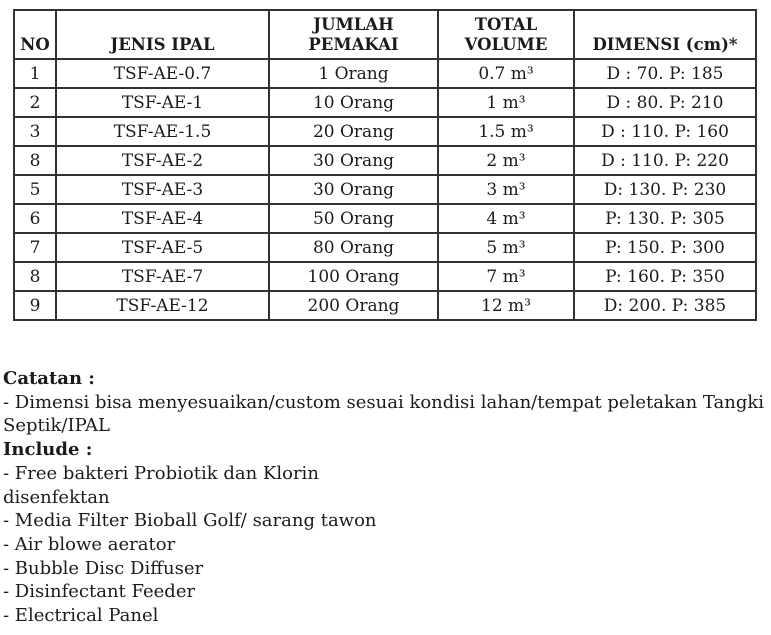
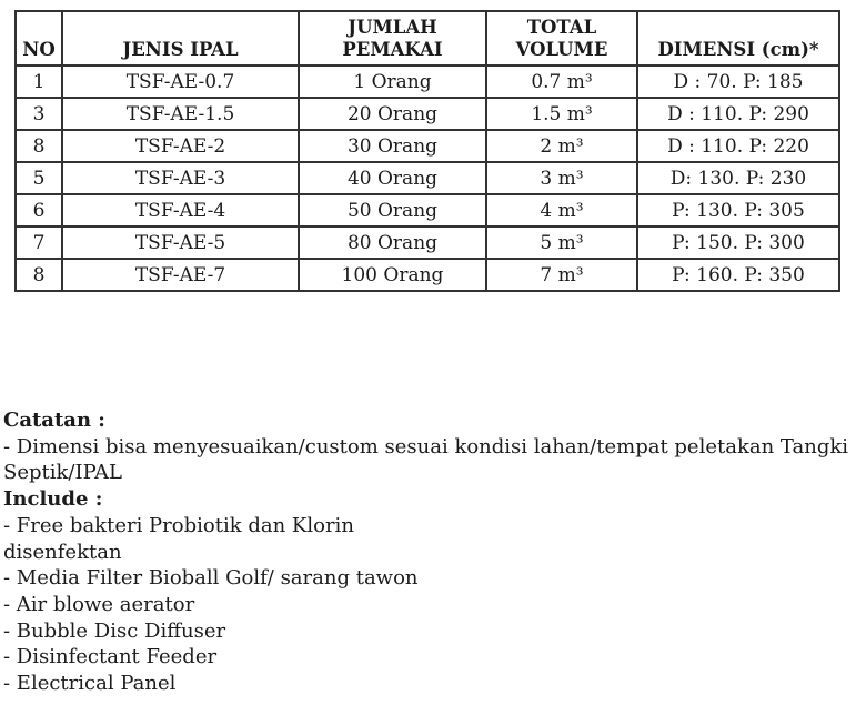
  NO	JENIS IPAL	JUMLAH PEMAKAI	TOTAL VOLUME	DIMENSI (cm)*
  1	TSF-AE-0.7	1 Orang	0.7 m³	D : 70. P: 185
- 2	TSF-AE-1	10 Orang	1 m³	D : 80. P: 210
- 3	TSF-AE-1.5	20 Orang	1.5 m³	D : 110. P: 160
+ 3	TSF-AE-1.5	20 Orang	1.5 m³	D : 110. P: 290
  8	TSF-AE-2	30 Orang	2 m³	D : 110. P: 220
- 5	TSF-AE-3	30 Orang	3 m³	D: 130. P: 230
+ 5	TSF-AE-3	40 Orang	3 m³	D: 130. P: 230
  6	TSF-AE-4	50 Orang	4 m³	P: 130. P: 305
  7	TSF-AE-5	80 Orang	5 m³	P: 150. P: 300
  8	TSF-AE-7	100 Orang	7 m³	P: 160. P: 350
- 9	TSF-AE-12	200 Orang	12 m³	D: 200. P: 385
  Catatan :
  - Dimensi bisa menyesuaikan/custom sesuai kondisi lahan/tempat peletakan Tangki
  Septik/IPAL
  Include :
  - Free bakteri Probiotik dan Klorin
  disenfektan
  - Media Filter Bioball Golf/ sarang tawon
  - Air blowe aerator
  - Bubble Disc Diffuser
  - Disinfectant Feeder
  - Electrical Panel
